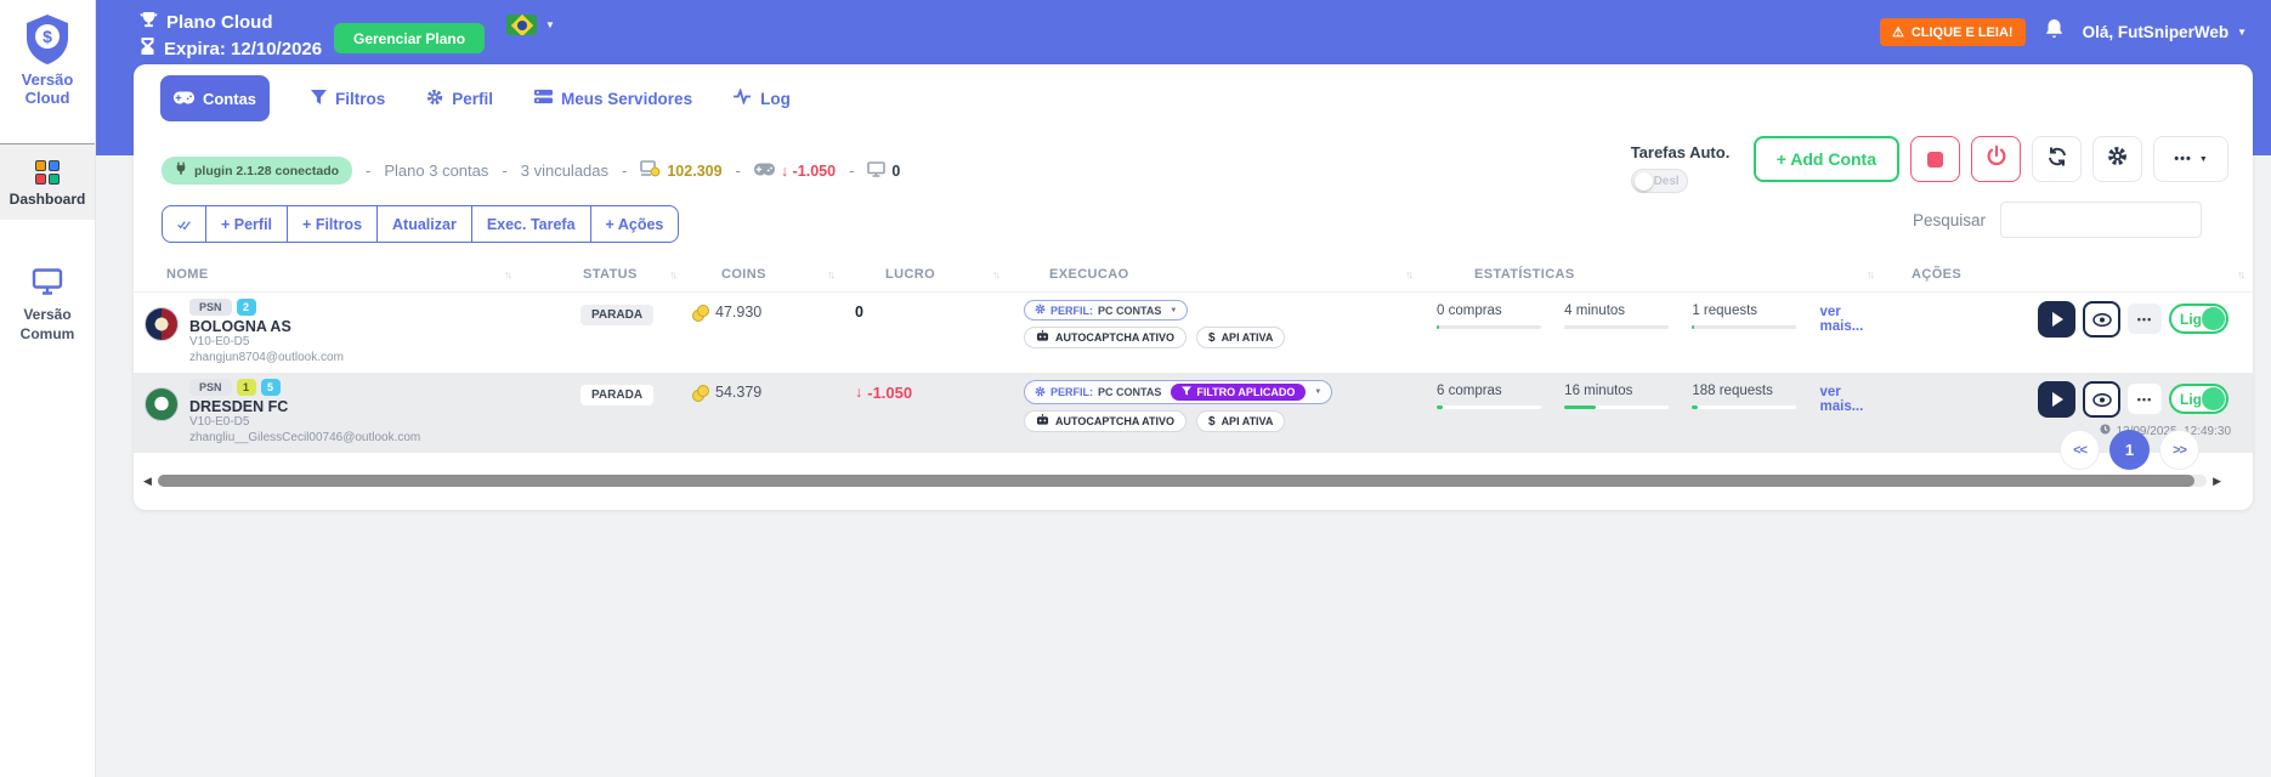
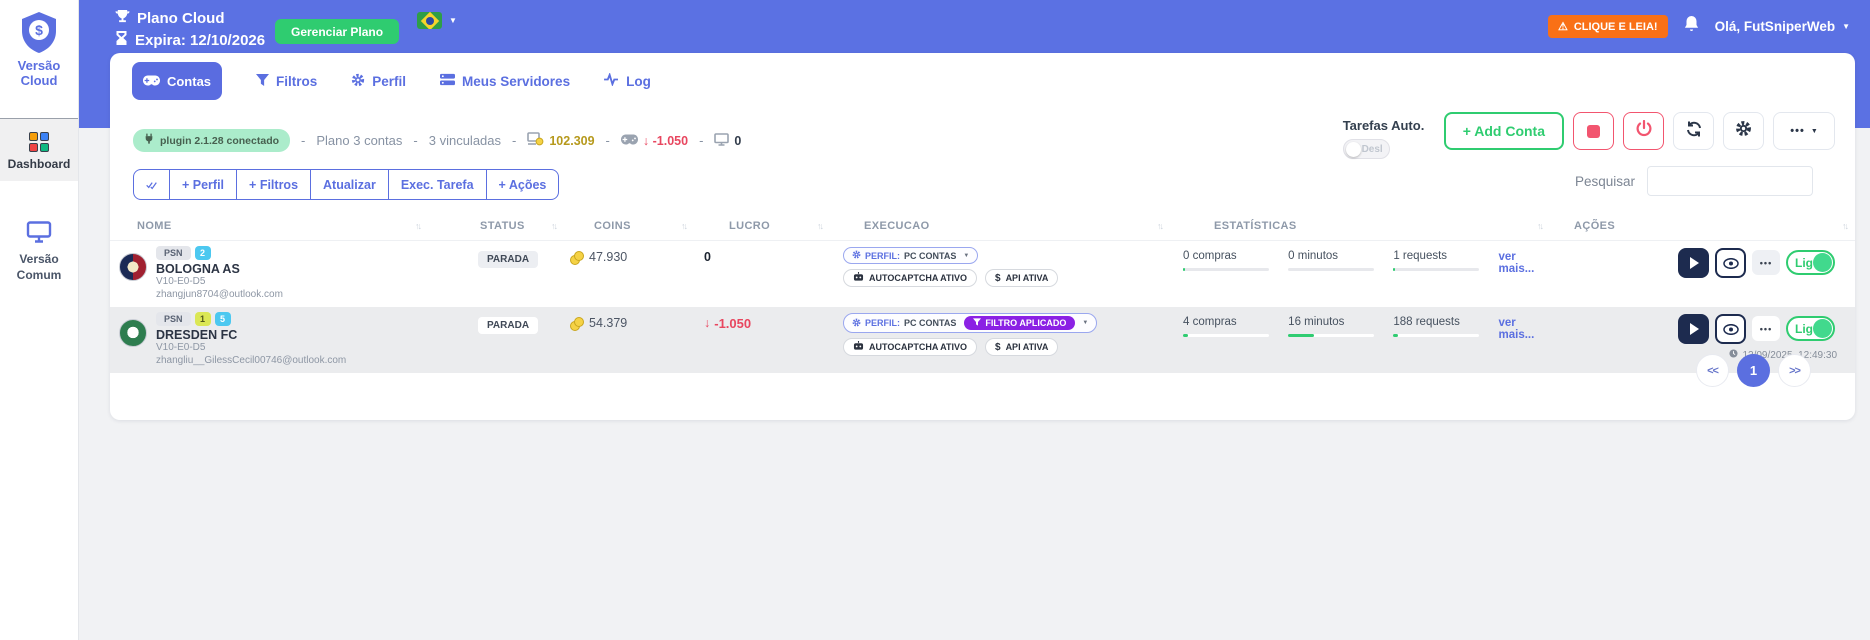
  Plano Cloud
  Expira: 12/10/2026
  Gerenciar Plano
  ▼
  ⚠
  CLIQUE E LEIA!
  Olá, FutSniperWeb
  ▼
  $
  Versão Cloud
  Dashboard
  Versão
  Comum
  Contas
  Filtros
  Perfil
  Meus Servidores
  Log
  plugin 2.1.28 conectado
  -
  Plano 3 contas
  -
  3 vinculadas
  -
  102.309
  -
  ↓ -1.050
  -
  0
  Tarefas Auto.
  Desl
  + Add Conta
  •••
  + Perfil
  + Filtros
  Atualizar
  Exec. Tarefa
  + Ações
  Pesquisar
  NOME
  ↑↓
  STATUS
  ↑↓
  COINS
  ↑↓
  LUCRO
  ↑↓
  EXECUCAO
  ↑↓
  ESTATÍSTICAS
  ↑↓
  AÇÕES
  ↑↓
  PSN
  2
  BOLOGNA AS
  V10-E0-D5
  zhangjun8704@outlook.com
  PARADA
  47.930
  0
  PERFIL:
  PC CONTAS
  AUTOCAPTCHA ATIVO
  $
  API ATIVA
  0 compras
- 4 minutos
+ 0 minutos
  1 requests
  ver mais...
  •••
  Lig
  PSN
  1
  5
  DRESDEN FC
  V10-E0-D5
  zhangliu__GilessCecil00746@outlook.com
  PARADA
  54.379
  ↓
  -1.050
  PERFIL:
  PC CONTAS
  FILTRO APLICADO
  AUTOCAPTCHA ATIVO
  $
  API ATIVA
- 6 compras
+ 4 compras
  16 minutos
  188 requests
  ver mais...
  •••
  Lig
  <<
  1
  >>
- ◀
- ▶
